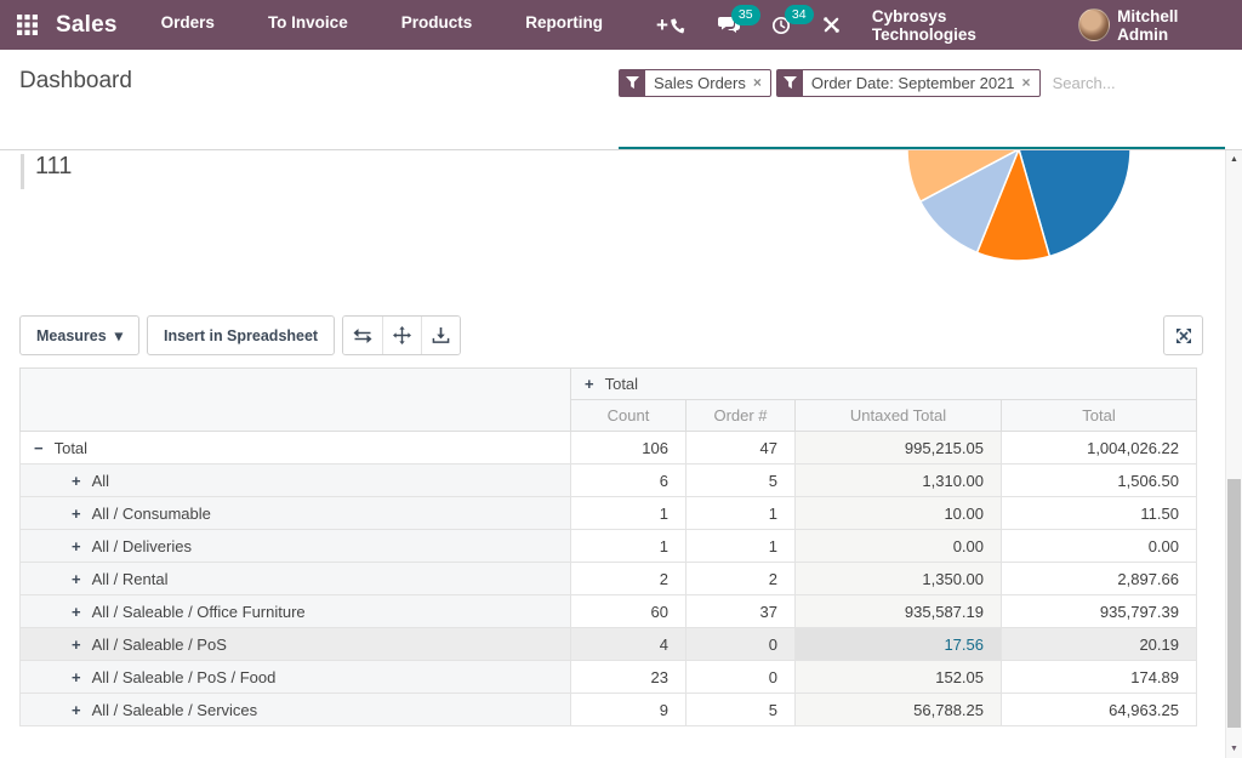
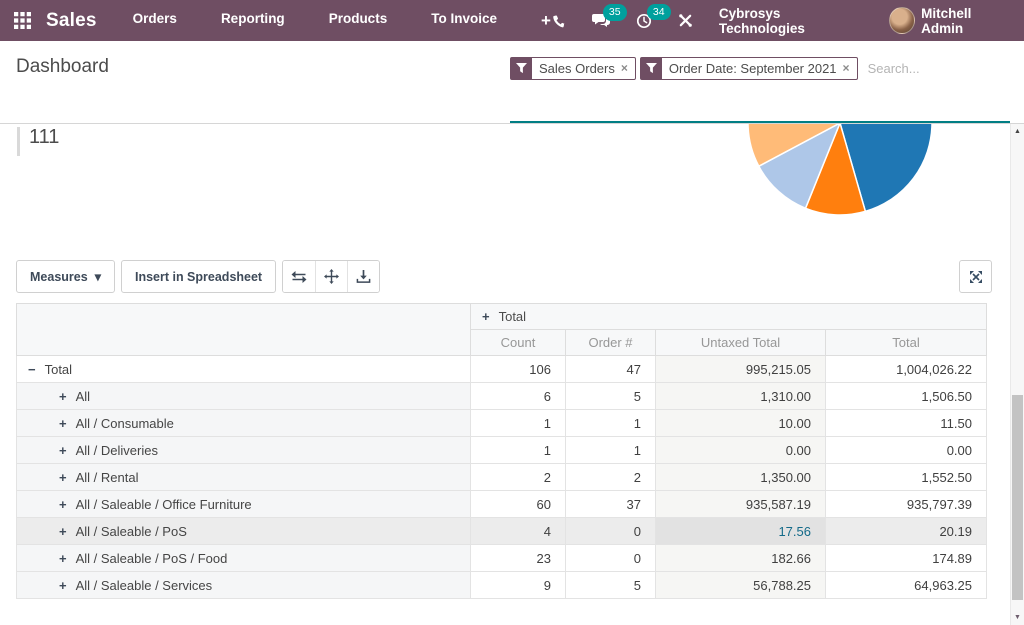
  Sales
  Orders
- To Invoice
+ Reporting
  Products
- Reporting
+ To Invoice
  +
  35
  34
  Cybrosys Technologies
  Mitchell Admin
  Dashboard
  Sales Orders
  ×
  Order Date: September 2021
  ×
  Search...
  111
  Measures
  ▾
  Insert in Spreadsheet
  	+ Total
  Count	Order #	Untaxed Total	Total
  − Total	106	47	995,215.05	1,004,026.22
  + All	6	5	1,310.00	1,506.50
  + All / Consumable	1	1	10.00	11.50
  + All / Deliveries	1	1	0.00	0.00
- + All / Rental	2	2	1,350.00	2,897.66
+ + All / Rental	2	2	1,350.00	1,552.50
  + All / Saleable / Office Furniture	60	37	935,587.19	935,797.39
  + All / Saleable / PoS	4	0	17.56	20.19
- + All / Saleable / PoS / Food	23	0	152.05	174.89
+ + All / Saleable / PoS / Food	23	0	182.66	174.89
  + All / Saleable / Services	9	5	56,788.25	64,963.25
